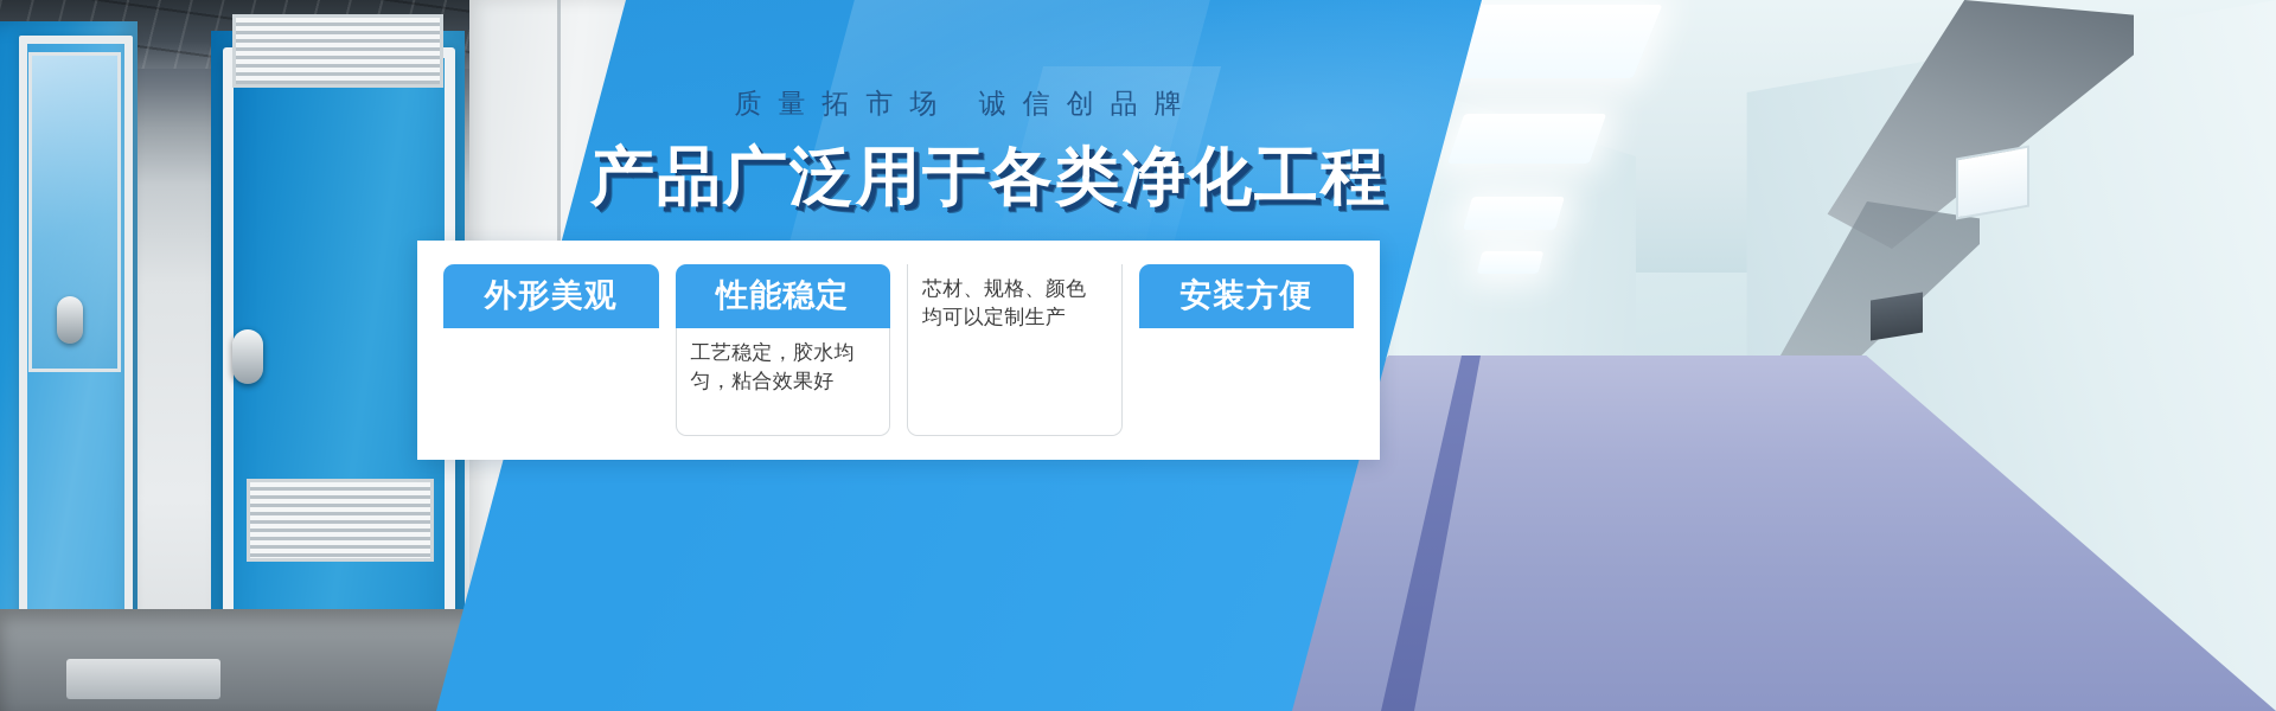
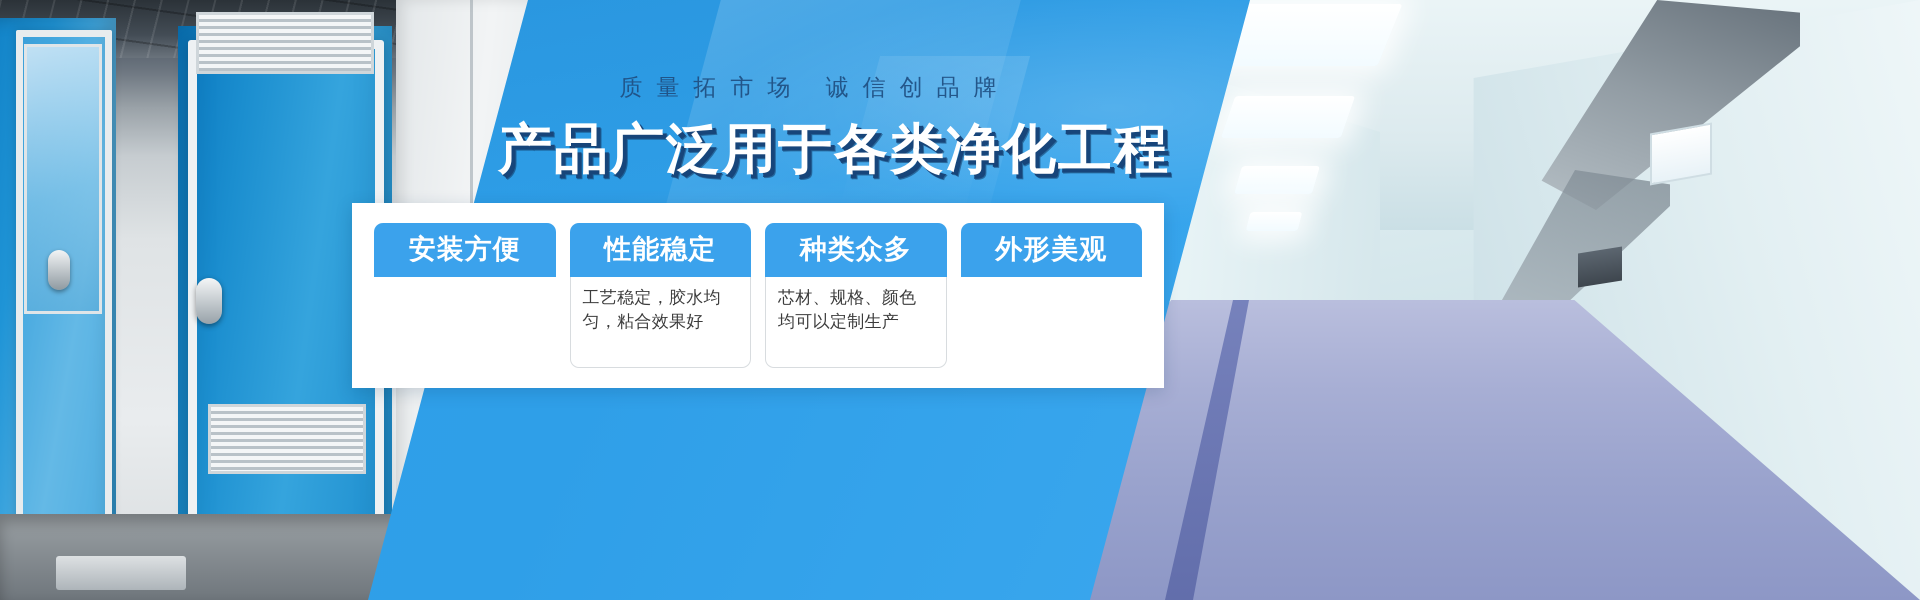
  质量拓市场 诚信创品牌
  产品广泛用于各类净化工程
- 外形美观
+ 安装方便
  性能稳定
  工艺稳定，胶水均匀，粘合效果好
+ 种类众多
  芯材、规格、颜色均可以定制生产
- 安装方便
+ 外形美观
